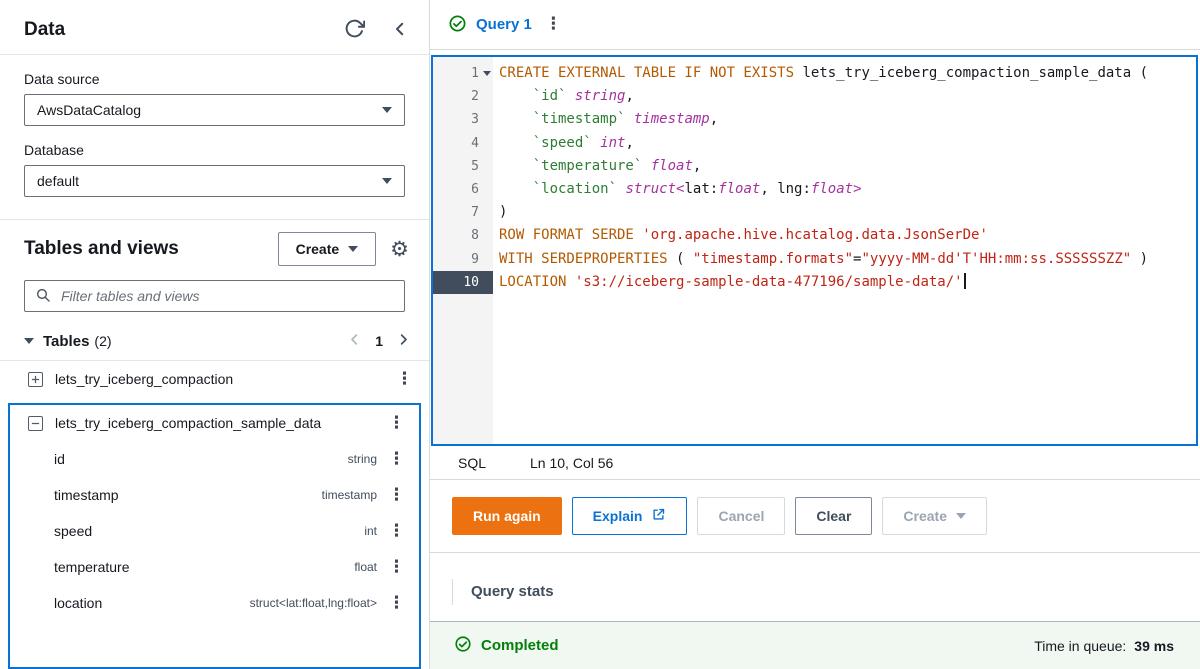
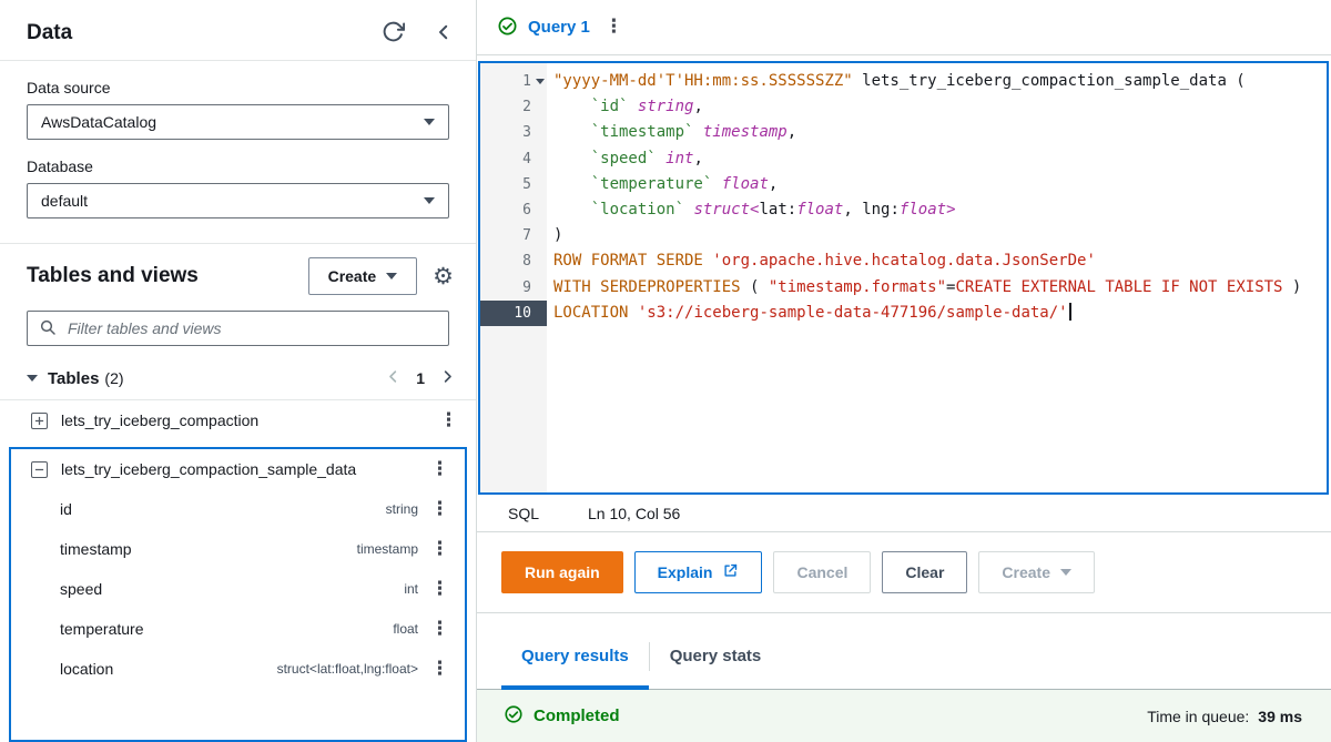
  Data
  Data source
  AwsDataCatalog
  Database
  default
  Tables and views
  Create
  ⚙
  Filter tables and views
  Tables
  (2)
  1
  lets_try_iceberg_compaction
  ⋮
  lets_try_iceberg_compaction_sample_data
  ⋮
  id
  string
  ⋮
  timestamp
  timestamp
  ⋮
  speed
  int
  ⋮
  temperature
  float
  ⋮
  location
  struct<lat:float,lng:float>
  ⋮
  Query 1
  ⋮
  1
  2
  3
  4
  5
  6
  7
  8
  9
  10
- CREATE EXTERNAL TABLE IF NOT EXISTS lets_try_iceberg_compaction_sample_data (
+ "yyyy-MM-dd'T'HH:mm:ss.SSSSSSZZ" lets_try_iceberg_compaction_sample_data (
  `id` string,
  `timestamp` timestamp,
  `speed` int,
  `temperature` float,
  `location` struct<lat:float, lng:float>
  )
  ROW FORMAT SERDE 'org.apache.hive.hcatalog.data.JsonSerDe'
- WITH SERDEPROPERTIES ( "timestamp.formats"="yyyy-MM-dd'T'HH:mm:ss.SSSSSSZZ" )
+ WITH SERDEPROPERTIES ( "timestamp.formats"=CREATE EXTERNAL TABLE IF NOT EXISTS )
  LOCATION 's3://iceberg-sample-data-477196/sample-data/'
  SQL
  Ln 10, Col 56
  Run again
  Explain
  Cancel
  Clear
  Create
+ Query results
  Query stats
  Completed
  Time in queue:
  39 ms
